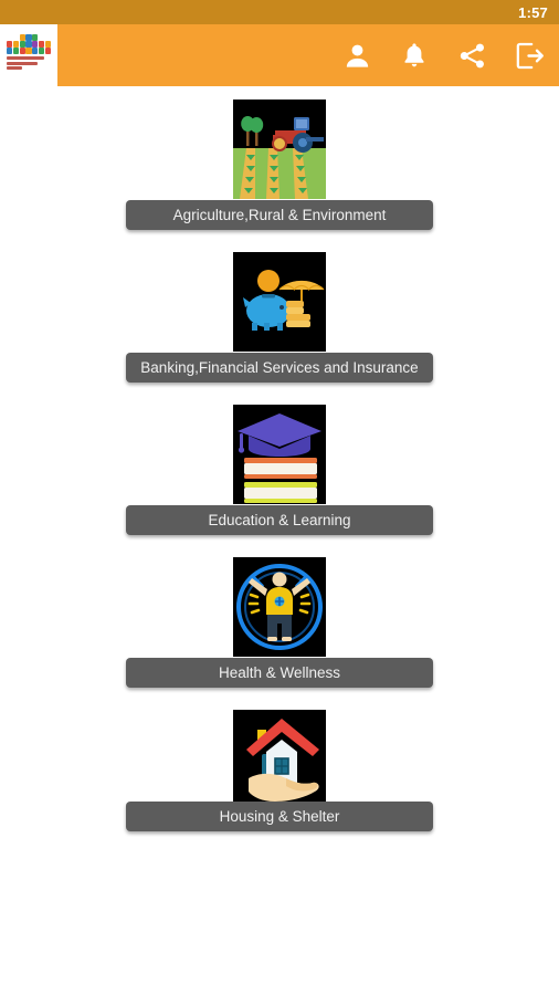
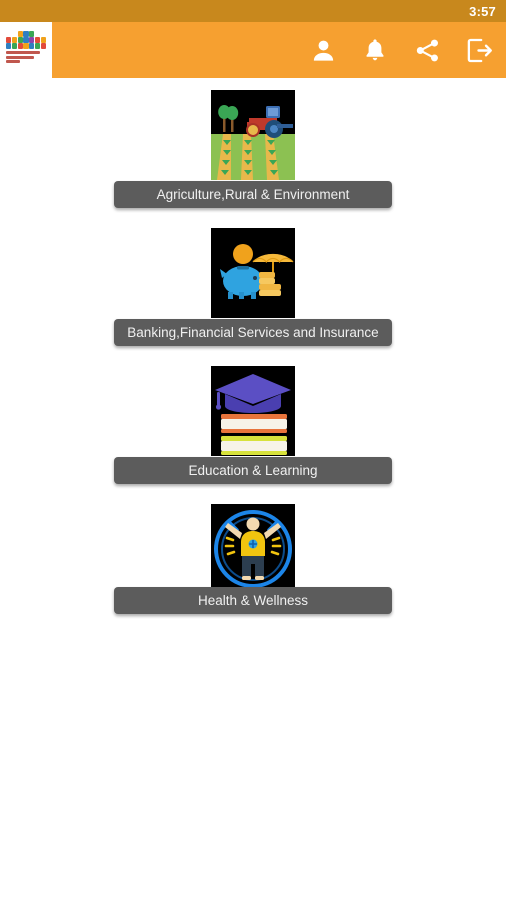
- 1:57
+ 3:57
  Agriculture,Rural & Environment
  Banking,Financial Services and Insurance
  Education & Learning
  Health & Wellness
- Housing & Shelter
